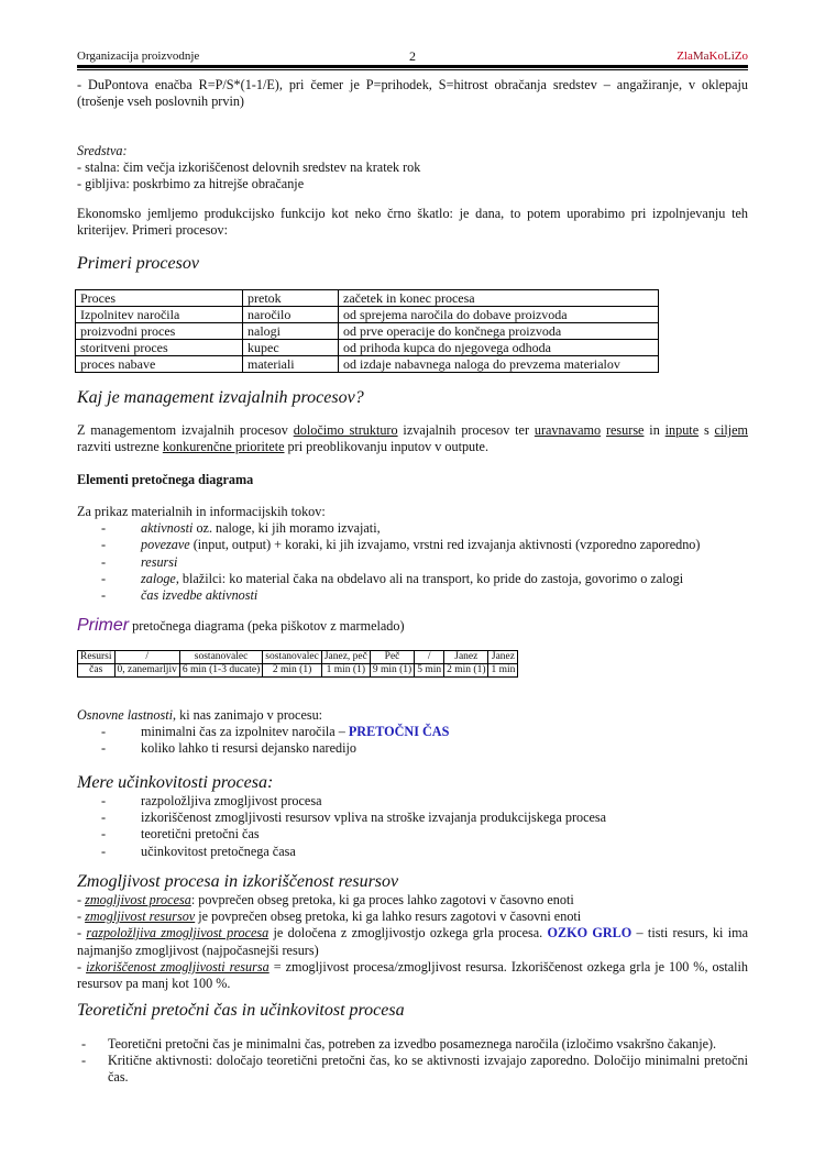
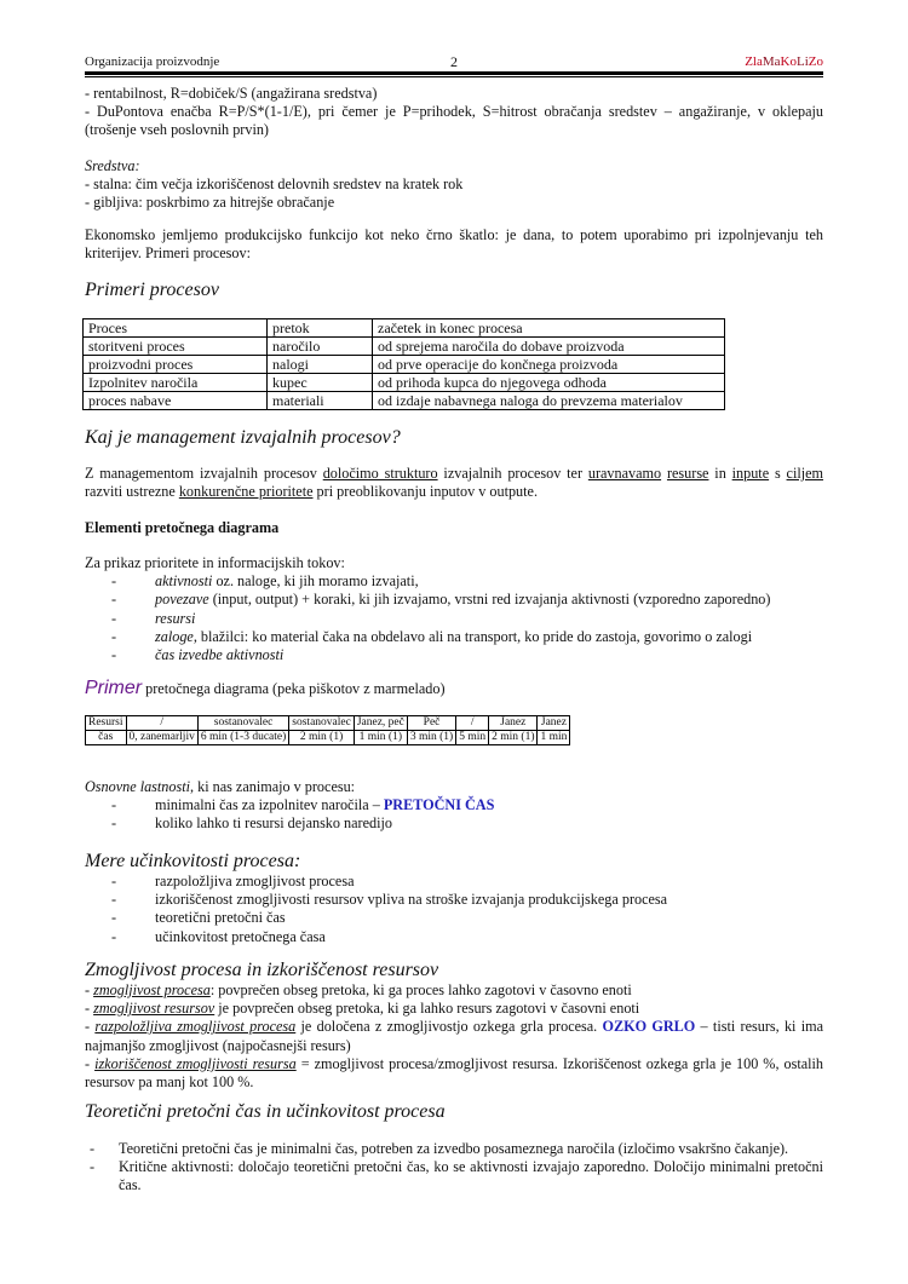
  Organizacija proizvodnje
  2
  ZlaMaKoLiZo
+ - rentabilnost, R=dobiček/S (angažirana sredstva)
  - DuPontova enačba R=P/S*(1-1/E), pri čemer je P=prihodek, S=hitrost obračanja sredstev – angažiranje, v oklepaju (trošenje vseh poslovnih prvin)
  Sredstva:
  - stalna: čim večja izkoriščenost delovnih sredstev na kratek rok
  - gibljiva: poskrbimo za hitrejše obračanje
  Ekonomsko jemljemo produkcijsko funkcijo kot neko črno škatlo: je dana, to potem uporabimo pri izpolnjevanju teh kriterijev. Primeri procesov:
  Primeri procesov
  Proces	pretok	začetek in konec procesa
- Izpolnitev naročila	naročilo	od sprejema naročila do dobave proizvoda
+ storitveni proces	naročilo	od sprejema naročila do dobave proizvoda
  proizvodni proces	nalogi	od prve operacije do končnega proizvoda
- storitveni proces	kupec	od prihoda kupca do njegovega odhoda
+ Izpolnitev naročila	kupec	od prihoda kupca do njegovega odhoda
  proces nabave	materiali	od izdaje nabavnega naloga do prevzema materialov
  Kaj je management izvajalnih procesov?
  Z managementom izvajalnih procesov določimo strukturo izvajalnih procesov ter uravnavamo resurse in inpute s ciljem razviti ustrezne konkurenčne prioritete pri preoblikovanju inputov v outpute.
  Elementi pretočnega diagrama
- Za prikaz materialnih in informacijskih tokov:
+ Za prikaz prioritete in informacijskih tokov:
  -
  aktivnosti oz. naloge, ki jih moramo izvajati,
  -
  povezave (input, output) + koraki, ki jih izvajamo, vrstni red izvajanja aktivnosti (vzporedno zaporedno)
  -
  resursi
  -
  zaloge, blažilci: ko material čaka na obdelavo ali na transport, ko pride do zastoja, govorimo o zalogi
  -
  čas izvedbe aktivnosti
  Primer pretočnega diagrama (peka piškotov z marmelado)
  Resursi	/	sostanovalec	sostanovalec	Janez, peč	Peč	/	Janez	Janez
- čas	0, zanemarljiv	6 min (1-3 ducate)	2 min (1)	1 min (1)	9 min (1)	5 min	2 min (1)	1 min
+ čas	0, zanemarljiv	6 min (1-3 ducate)	2 min (1)	1 min (1)	3 min (1)	5 min	2 min (1)	1 min
  Osnovne lastnosti, ki nas zanimajo v procesu:
  -
  minimalni čas za izpolnitev naročila – PRETOČNI ČAS
  -
  koliko lahko ti resursi dejansko naredijo
  Mere učinkovitosti procesa:
  -
  razpoložljiva zmogljivost procesa
  -
  izkoriščenost zmogljivosti resursov vpliva na stroške izvajanja produkcijskega procesa
  -
  teoretični pretočni čas
  -
  učinkovitost pretočnega časa
  Zmogljivost procesa in izkoriščenost resursov
  - zmogljivost procesa: povprečen obseg pretoka, ki ga proces lahko zagotovi v časovno enoti
  - zmogljivost resursov je povprečen obseg pretoka, ki ga lahko resurs zagotovi v časovni enoti
  - razpoložljiva zmogljivost procesa je določena z zmogljivostjo ozkega grla procesa. OZKO GRLO – tisti resurs, ki ima najmanjšo zmogljivost (najpočasnejši resurs)
  - izkoriščenost zmogljivosti resursa = zmogljivost procesa/zmogljivost resursa. Izkoriščenost ozkega grla je 100 %, ostalih resursov pa manj kot 100 %.
  Teoretični pretočni čas in učinkovitost procesa
  -
  Teoretični pretočni čas je minimalni čas, potreben za izvedbo posameznega naročila (izločimo vsakršno čakanje).
  -
  Kritične aktivnosti: določajo teoretični pretočni čas, ko se aktivnosti izvajajo zaporedno. Določijo minimalni pretočni čas.
